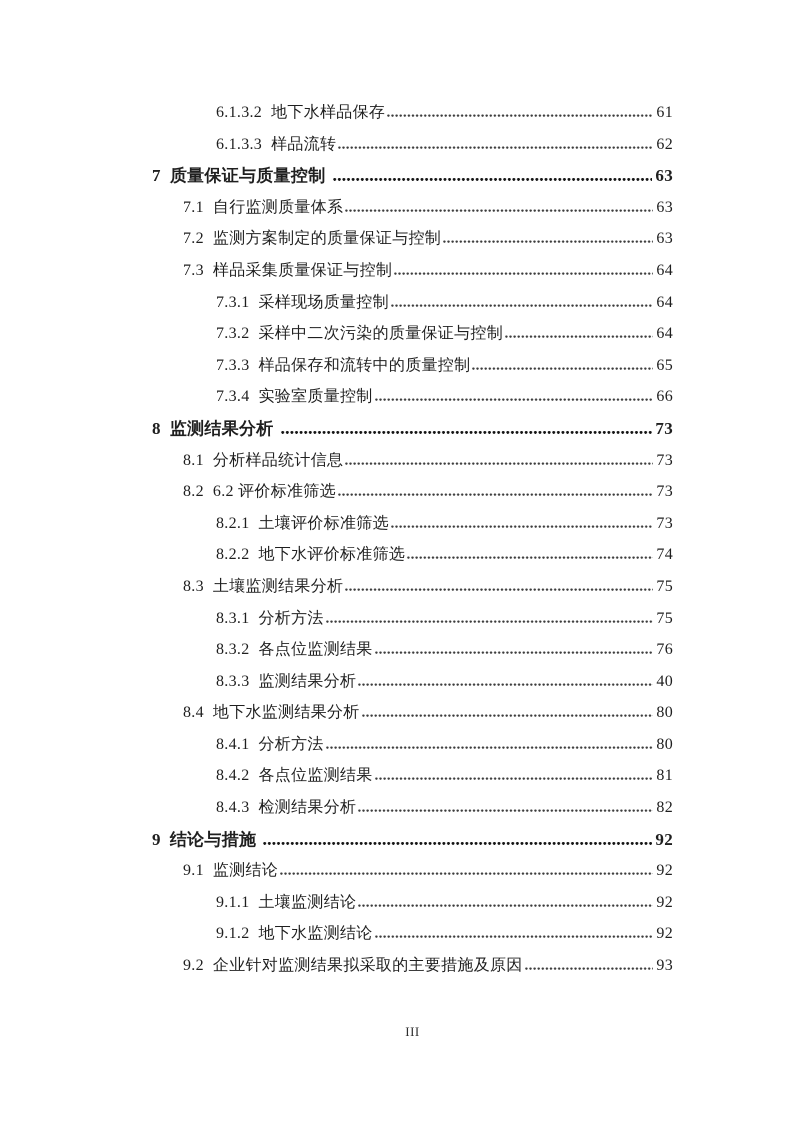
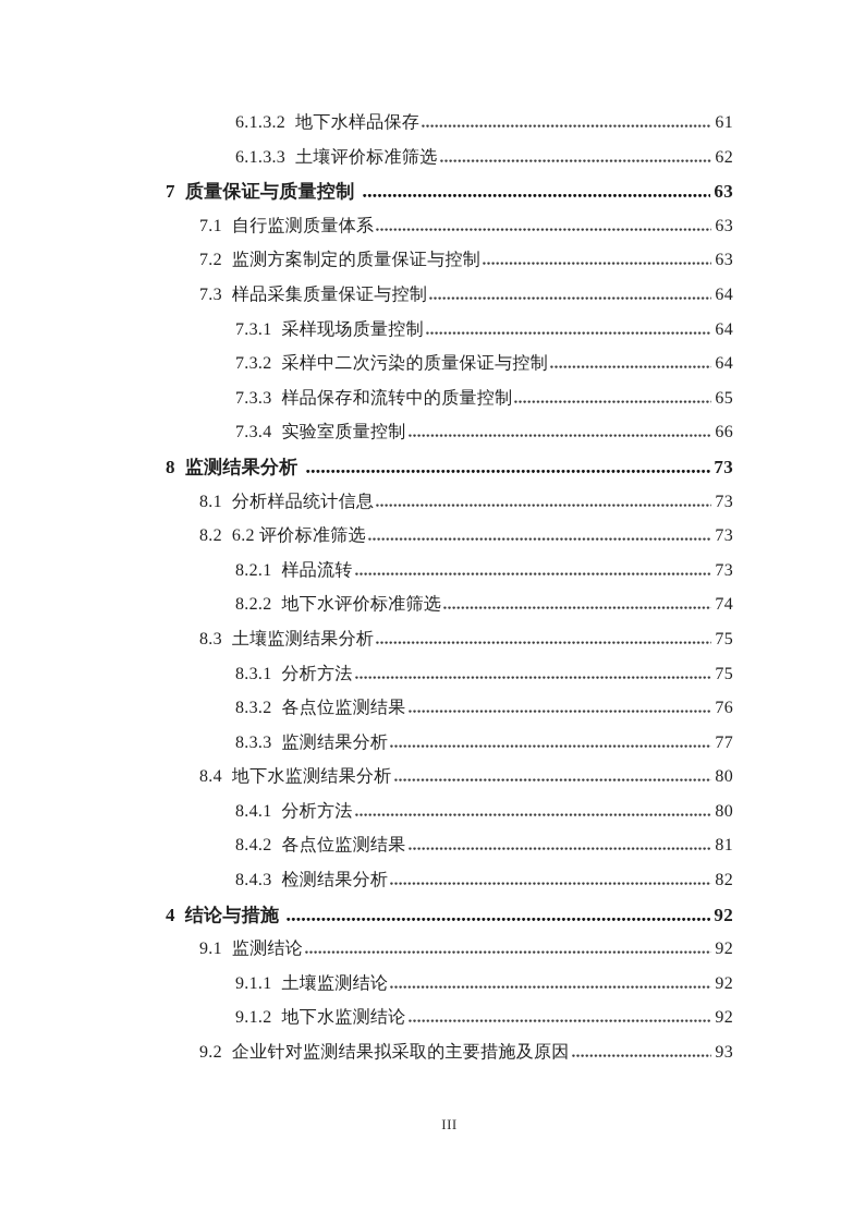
  6.1.3.2
  地下水样品保存
  61
  6.1.3.3
- 样品流转
+ 土壤评价标准筛选
  62
  7
  质量保证与质量控制
  63
  7.1
  自行监测质量体系
  63
  7.2
  监测方案制定的质量保证与控制
  63
  7.3
  样品采集质量保证与控制
  64
  7.3.1
  采样现场质量控制
  64
  7.3.2
  采样中二次污染的质量保证与控制
  64
  7.3.3
  样品保存和流转中的质量控制
  65
  7.3.4
  实验室质量控制
  66
  8
  监测结果分析
  73
  8.1
  分析样品统计信息
  73
  8.2
  6.2 评价标准筛选
  73
  8.2.1
- 土壤评价标准筛选
+ 样品流转
  73
  8.2.2
  地下水评价标准筛选
  74
  8.3
  土壤监测结果分析
  75
  8.3.1
  分析方法
  75
  8.3.2
  各点位监测结果
  76
  8.3.3
  监测结果分析
- 40
+ 77
  8.4
  地下水监测结果分析
  80
  8.4.1
  分析方法
  80
  8.4.2
  各点位监测结果
  81
  8.4.3
  检测结果分析
  82
- 9
+ 4
  结论与措施
  92
  9.1
  监测结论
  92
  9.1.1
  土壤监测结论
  92
  9.1.2
  地下水监测结论
  92
  9.2
  企业针对监测结果拟采取的主要措施及原因
  93
  III
